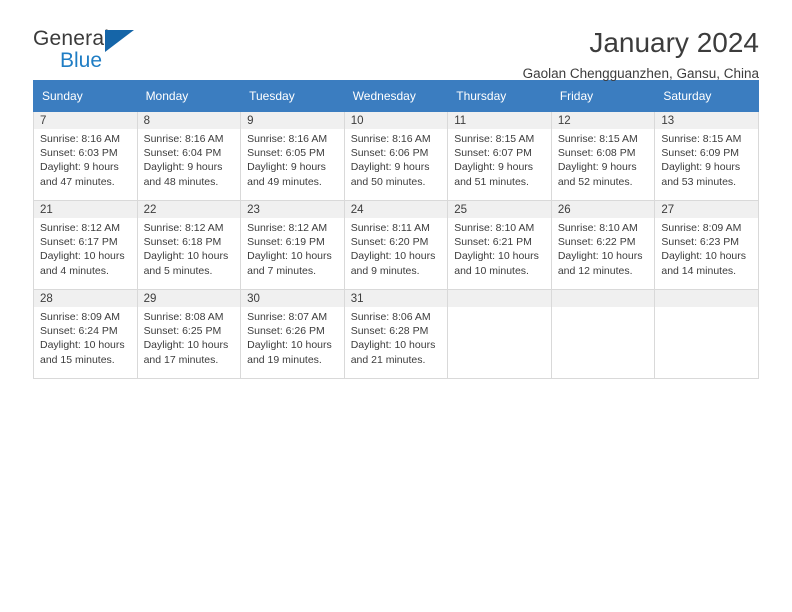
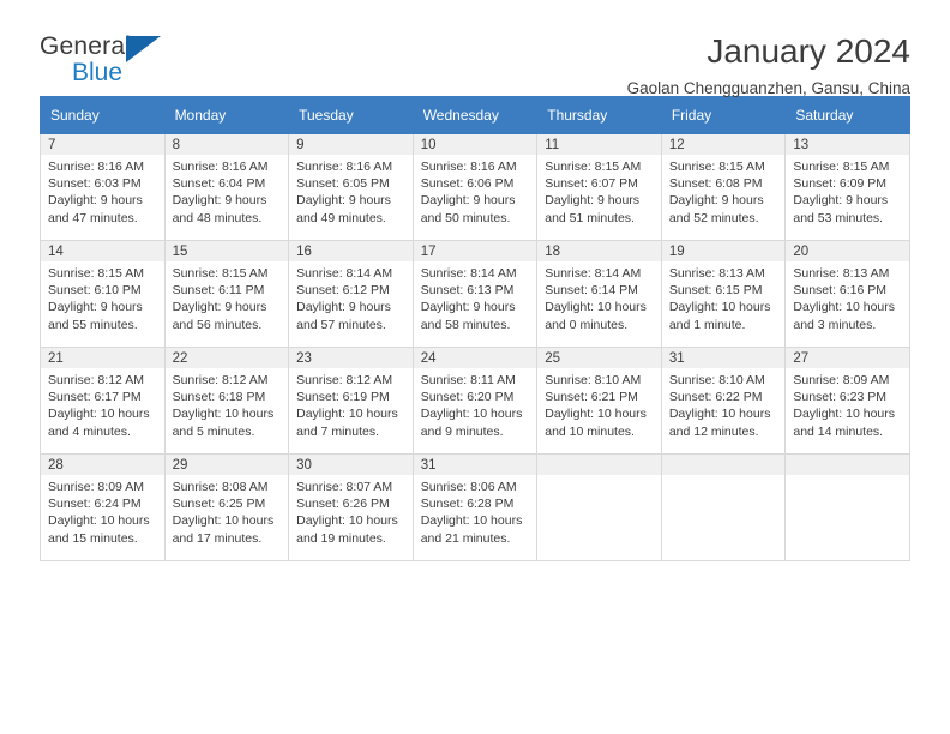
  General
  Blue
  January 2024
  Gaolan Chengguanzhen, Gansu, China
  Sunday	Monday	Tuesday	Wednesday	Thursday	Friday	Saturday
  7Sunrise: 8:16 AMSunset: 6:03 PMDaylight: 9 hoursand 47 minutes.	8Sunrise: 8:16 AMSunset: 6:04 PMDaylight: 9 hoursand 48 minutes.	9Sunrise: 8:16 AMSunset: 6:05 PMDaylight: 9 hoursand 49 minutes.	10Sunrise: 8:16 AMSunset: 6:06 PMDaylight: 9 hoursand 50 minutes.	11Sunrise: 8:15 AMSunset: 6:07 PMDaylight: 9 hoursand 51 minutes.	12Sunrise: 8:15 AMSunset: 6:08 PMDaylight: 9 hoursand 52 minutes.	13Sunrise: 8:15 AMSunset: 6:09 PMDaylight: 9 hoursand 53 minutes.
+ 14Sunrise: 8:15 AMSunset: 6:10 PMDaylight: 9 hoursand 55 minutes.	15Sunrise: 8:15 AMSunset: 6:11 PMDaylight: 9 hoursand 56 minutes.	16Sunrise: 8:14 AMSunset: 6:12 PMDaylight: 9 hoursand 57 minutes.	17Sunrise: 8:14 AMSunset: 6:13 PMDaylight: 9 hoursand 58 minutes.	18Sunrise: 8:14 AMSunset: 6:14 PMDaylight: 10 hoursand 0 minutes.	19Sunrise: 8:13 AMSunset: 6:15 PMDaylight: 10 hoursand 1 minute.	20Sunrise: 8:13 AMSunset: 6:16 PMDaylight: 10 hoursand 3 minutes.
- 21Sunrise: 8:12 AMSunset: 6:17 PMDaylight: 10 hoursand 4 minutes.	22Sunrise: 8:12 AMSunset: 6:18 PMDaylight: 10 hoursand 5 minutes.	23Sunrise: 8:12 AMSunset: 6:19 PMDaylight: 10 hoursand 7 minutes.	24Sunrise: 8:11 AMSunset: 6:20 PMDaylight: 10 hoursand 9 minutes.	25Sunrise: 8:10 AMSunset: 6:21 PMDaylight: 10 hoursand 10 minutes.	26Sunrise: 8:10 AMSunset: 6:22 PMDaylight: 10 hoursand 12 minutes.	27Sunrise: 8:09 AMSunset: 6:23 PMDaylight: 10 hoursand 14 minutes.
+ 21Sunrise: 8:12 AMSunset: 6:17 PMDaylight: 10 hoursand 4 minutes.	22Sunrise: 8:12 AMSunset: 6:18 PMDaylight: 10 hoursand 5 minutes.	23Sunrise: 8:12 AMSunset: 6:19 PMDaylight: 10 hoursand 7 minutes.	24Sunrise: 8:11 AMSunset: 6:20 PMDaylight: 10 hoursand 9 minutes.	25Sunrise: 8:10 AMSunset: 6:21 PMDaylight: 10 hoursand 10 minutes.	31Sunrise: 8:10 AMSunset: 6:22 PMDaylight: 10 hoursand 12 minutes.	27Sunrise: 8:09 AMSunset: 6:23 PMDaylight: 10 hoursand 14 minutes.
  28Sunrise: 8:09 AMSunset: 6:24 PMDaylight: 10 hoursand 15 minutes.	29Sunrise: 8:08 AMSunset: 6:25 PMDaylight: 10 hoursand 17 minutes.	30Sunrise: 8:07 AMSunset: 6:26 PMDaylight: 10 hoursand 19 minutes.	31Sunrise: 8:06 AMSunset: 6:28 PMDaylight: 10 hoursand 21 minutes.
